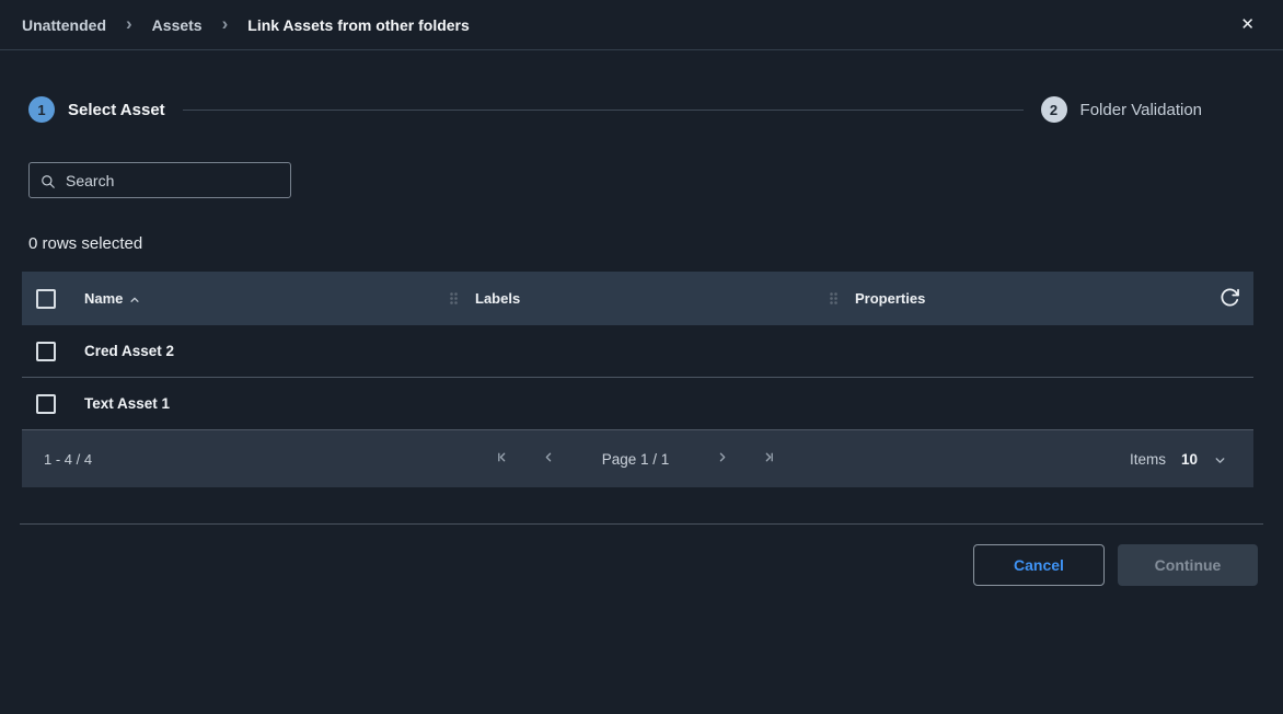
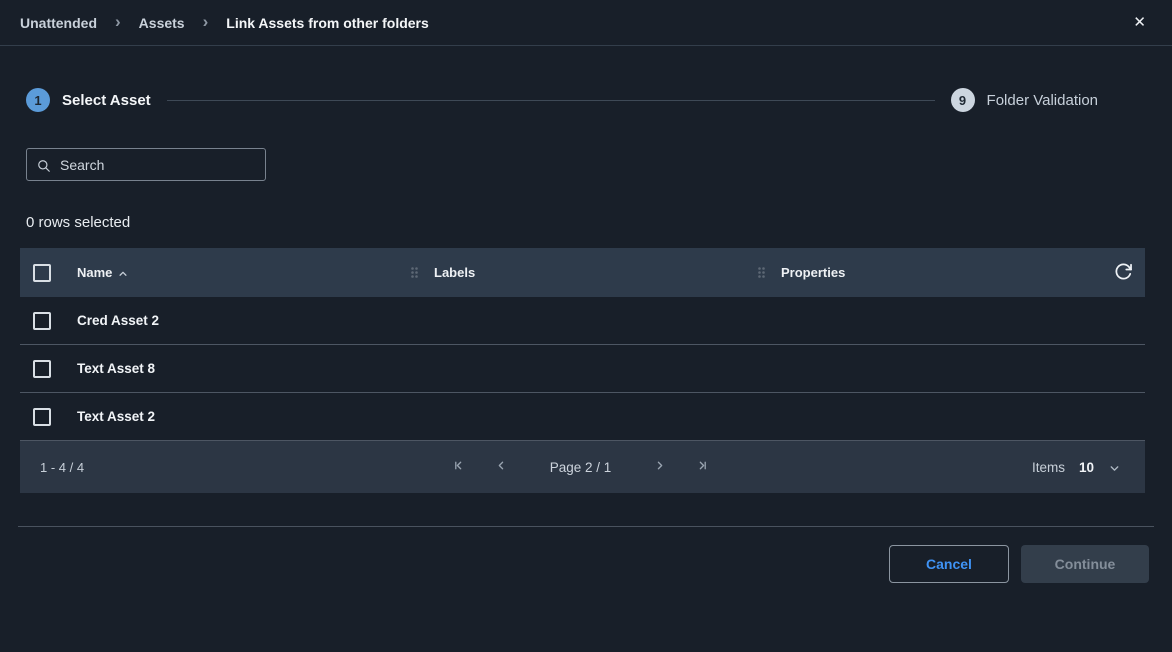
  Unattended
  ›
  Assets
  ›
  Link Assets from other folders
  ✕
  1
  Select Asset
- 2
+ 9
  Folder Validation
  Search
  0 rows selected
  Name
  Labels
  Properties
  Cred Asset 2
- Text Asset 1
+ Text Asset 8
+ Text Asset 2
  1 - 4 / 4
- Page 1 / 1
+ Page 2 / 1
  Items
  10
  Cancel
  Continue
